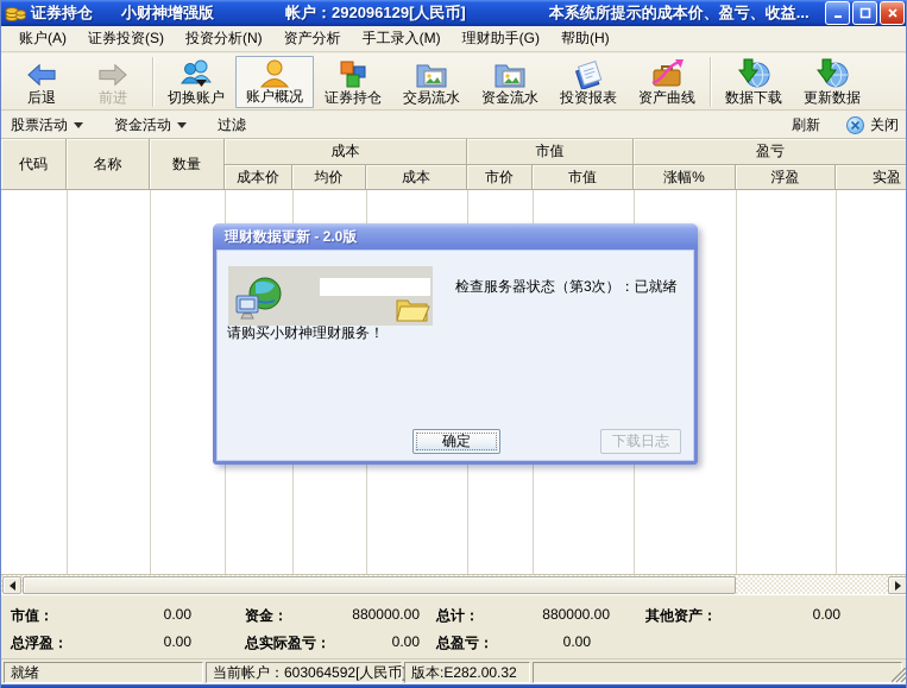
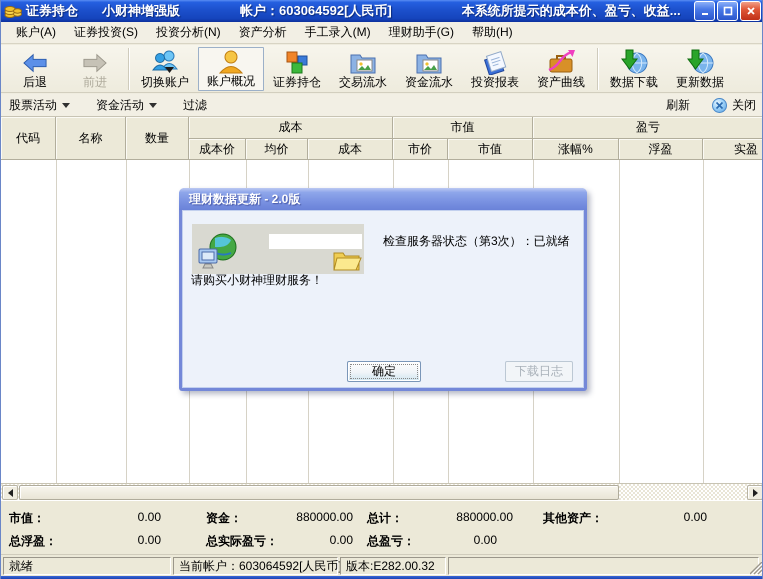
  证券持仓
  小财神增强版
- 帐户：292096129[人民币]
+ 帐户：603064592[人民币]
  本系统所提示的成本价、盈亏、收益...
  账户(A)
  证券投资(S)
  投资分析(N)
  资产分析
  手工录入(M)
  理财助手(G)
  帮助(H)
  后退
  前进
  切换账户
  账户概况
  证券持仓
  交易流水
  资金流水
  投资报表
  资产曲线
  数据下载
  更新数据
  股票活动
  资金活动
  过滤
  刷新
  关闭
  代码
  名称
  数量
  成本
  市值
  盈亏
  成本价
  均价
  成本
  市价
  市值
  涨幅%
  浮盈
  实盈
  市值：
  0.00
  资金：
  880000.00
  总计：
  880000.00
  其他资产：
  0.00
  总浮盈：
  0.00
  总实际盈亏：
  0.00
  总盈亏：
  0.00
  就绪
  当前帐户：603064592[人民币
  版本:E282.00.32
  理财数据更新 - 2.0版
  请购买小财神理财服务！
  检查服务器状态（第3次）：已就绪
  确定
  下载日志
